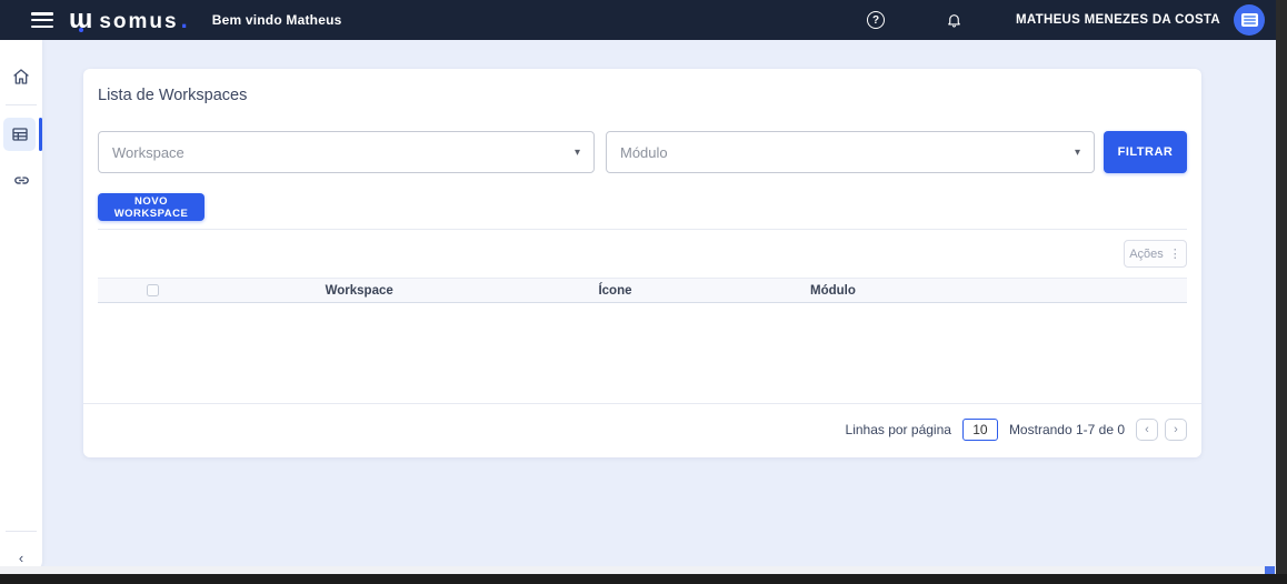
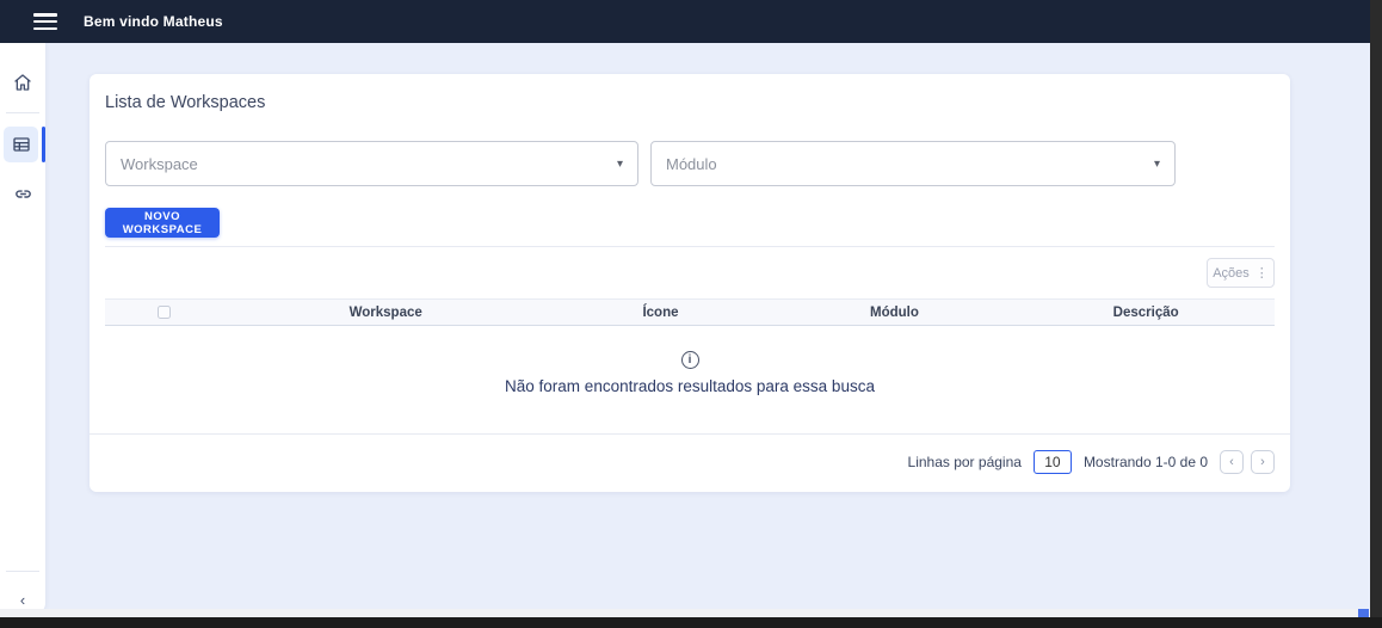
- ɯ
- somus
- .
  Bem vindo Matheus
- ?
- MATHEUS MENEZES DA COSTA
  ‹
  Lista de Workspaces
  Workspace
  ▾
  Módulo
  ▾
- FILTRAR
  NOVO WORKSPACE
  Ações
  ⋮
  Workspace
  Ícone
  Módulo
+ Descrição
+ i
+ Não foram encontrados resultados para essa busca
  Linhas por página
  10
- Mostrando 1-7 de 0
+ Mostrando 1-0 de 0
  ‹
  ›
